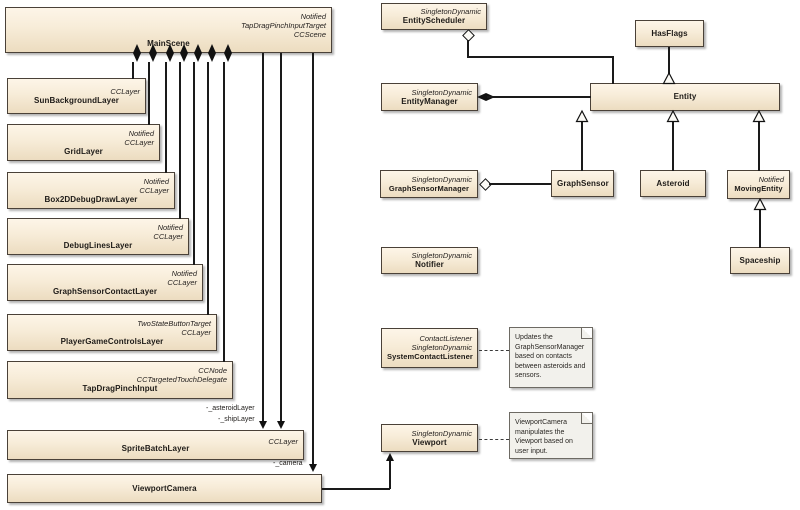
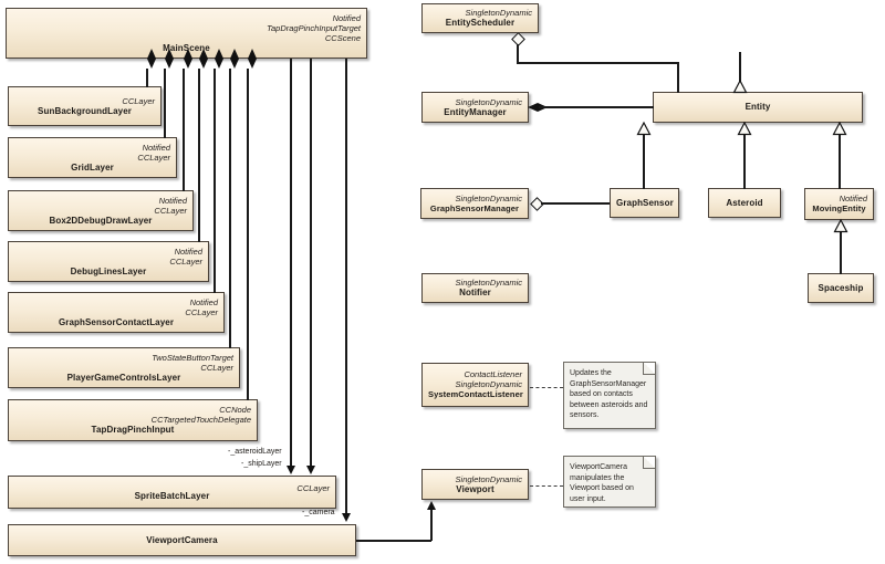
  Notified
  TapDragPinchInputTarget
  CCScene
  MainScene
  CCLayer
  SunBackgroundLayer
  Notified
  CCLayer
  GridLayer
  Notified
  CCLayer
  Box2DDebugDrawLayer
  Notified
  CCLayer
  DebugLinesLayer
  Notified
  CCLayer
  GraphSensorContactLayer
  TwoStateButtonTarget
  CCLayer
  PlayerGameControlsLayer
  CCNode
  CCTargetedTouchDelegate
  TapDragPinchInput
  CCLayer
  SpriteBatchLayer
  ViewportCamera
  SingletonDynamic
  EntityScheduler
  SingletonDynamic
  EntityManager
  SingletonDynamic
  GraphSensorManager
  SingletonDynamic
  Notifier
  ContactListener
  SingletonDynamic
  SystemContactListener
  SingletonDynamic
  Viewport
- HasFlags
  Entity
  GraphSensor
  Asteroid
  Notified
  MovingEntity
  Spaceship
